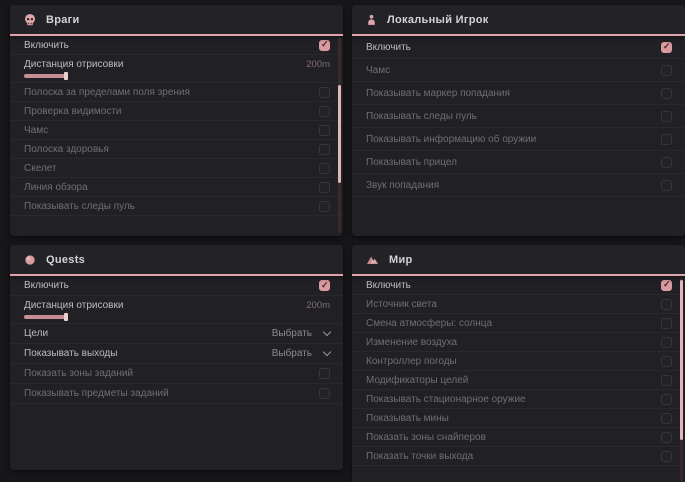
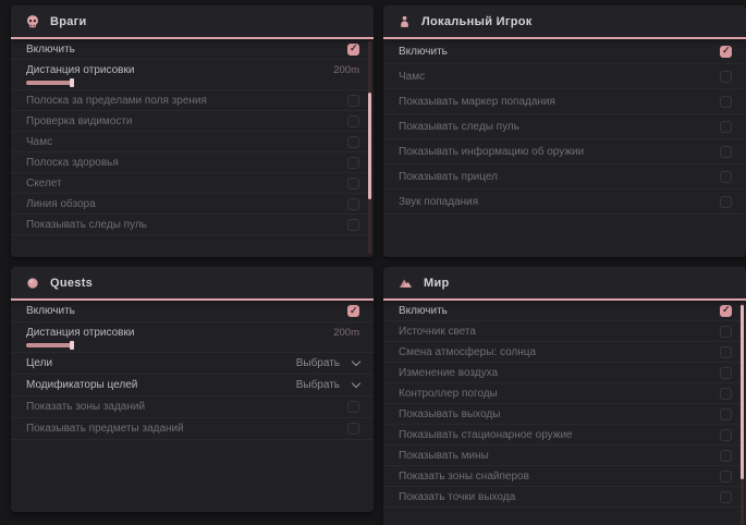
  Враги
  Включить
  Дистанция отрисовки
  200m
  Полоска за пределами поля зрения
  Проверка видимости
  Чамс
  Полоска здоровья
  Скелет
  Линия обзора
  Показывать следы пуль
  Локальный Игрок
  Включить
  Чамс
  Показывать маркер попадания
  Показывать следы пуль
  Показывать информацию об оружии
  Показывать прицел
  Звук попадания
  Quests
  Включить
  Дистанция отрисовки
  200m
  Цели
  Выбрать
- Показывать выходы
+ Модификаторы целей
  Выбрать
  Показать зоны заданий
  Показывать предметы заданий
  Мир
  Включить
  Источник света
  Смена атмосферы: солнца
  Изменение воздуха
  Контроллер погоды
- Модификаторы целей
+ Показывать выходы
  Показывать стационарное оружие
  Показывать мины
  Показать зоны снайперов
  Показать точки выхода
